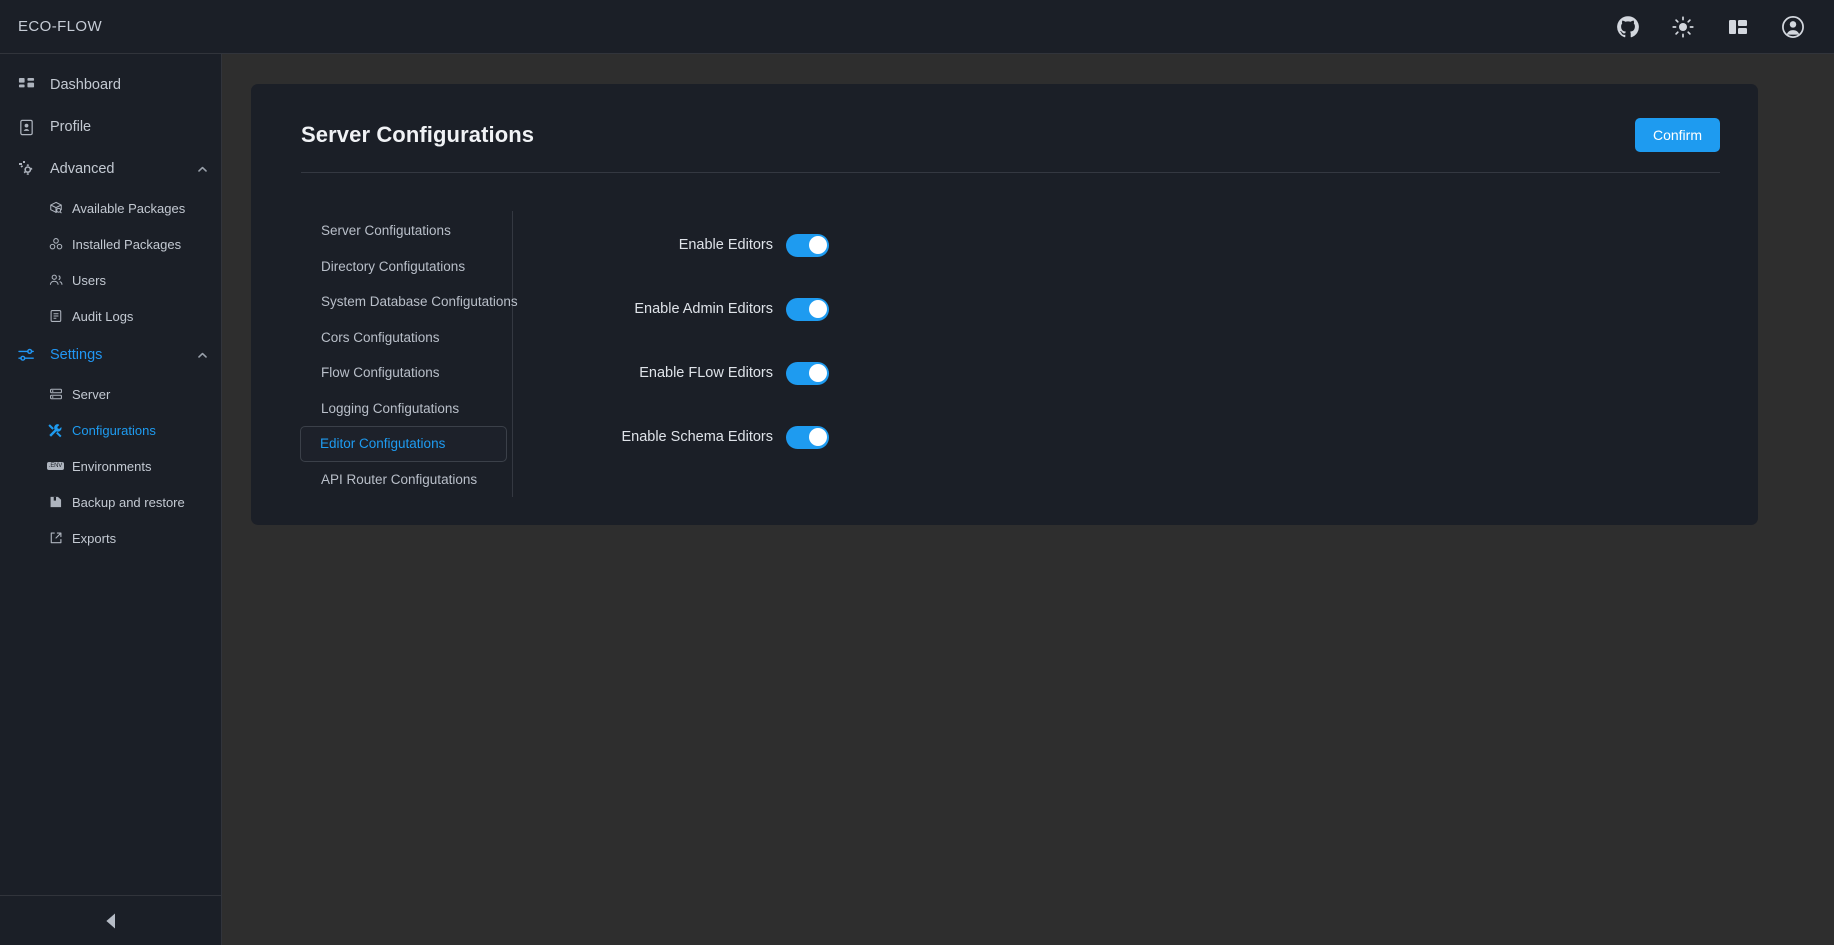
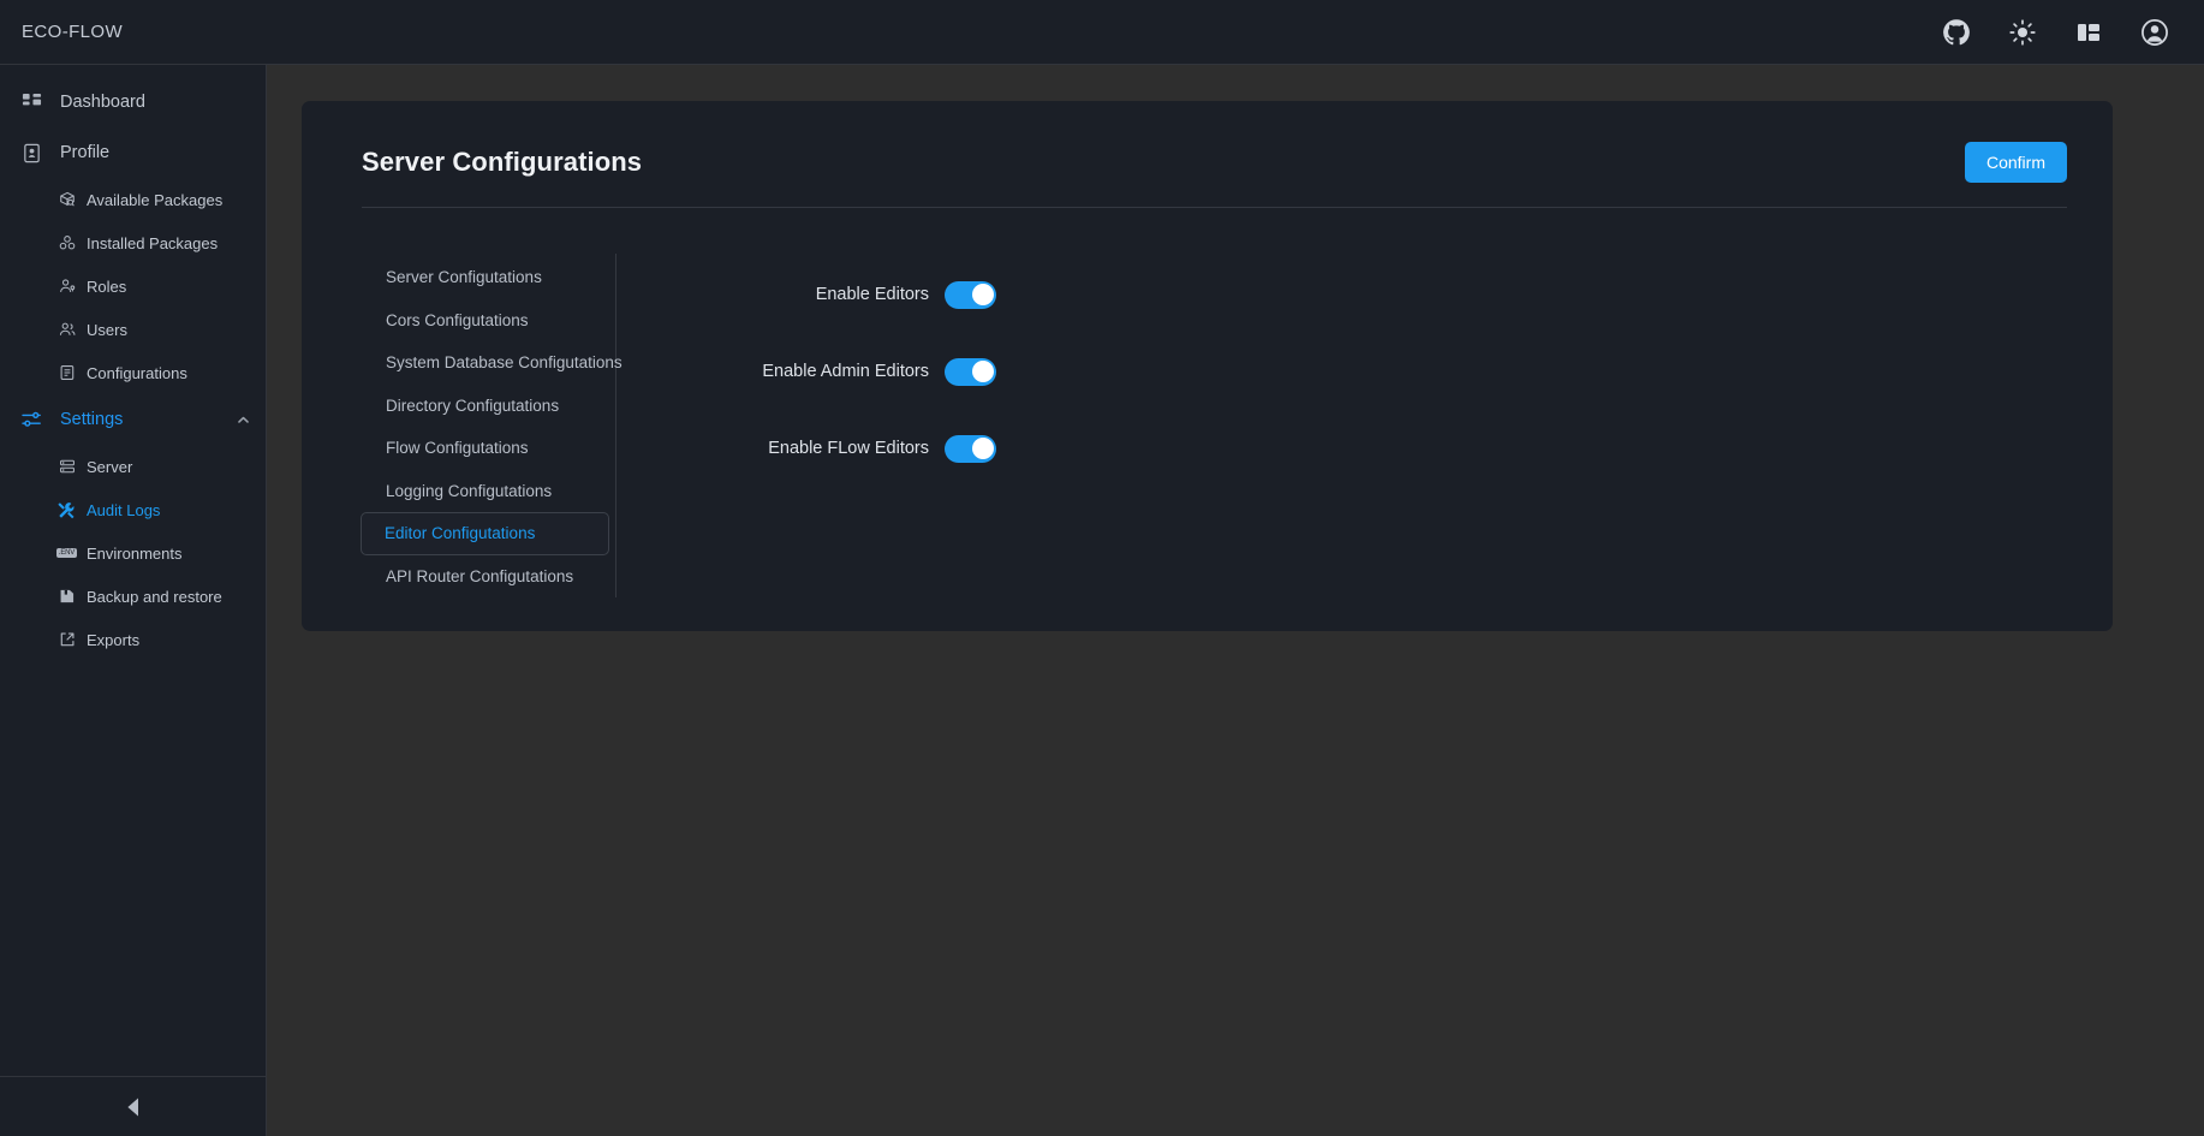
  ECO-FLOW
  Dashboard
  Profile
- Advanced
  Available Packages
  Installed Packages
+ Roles
  Users
- Audit Logs
+ Configurations
  Settings
  Server
- Configurations
+ Audit Logs
  Environments
  Backup and restore
  Exports
  Server Configurations
  Confirm
  Server Configutations
- Directory Configutations
+ Cors Configutations
  System Database Configutations
- Cors Configutations
+ Directory Configutations
  Flow Configutations
  Logging Configutations
  Editor Configutations
  API Router Configutations
  Enable Editors
  Enable Admin Editors
  Enable FLow Editors
- Enable Schema Editors
